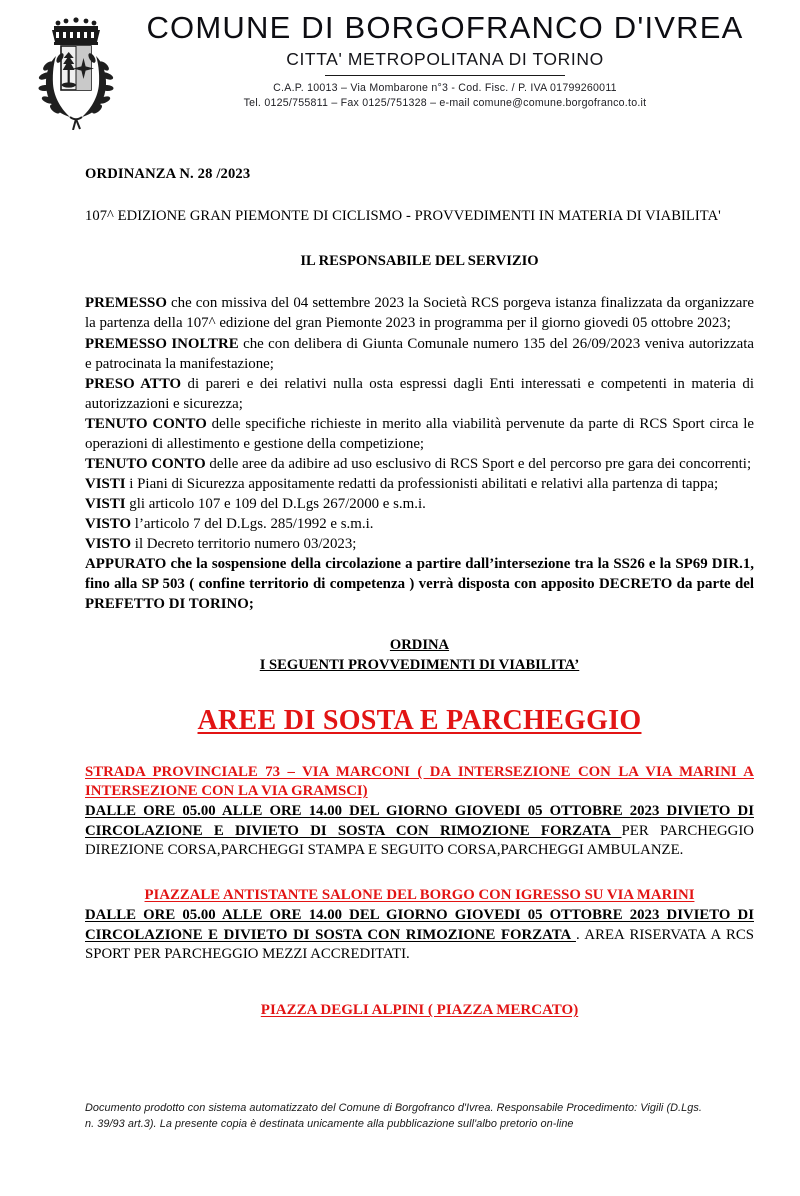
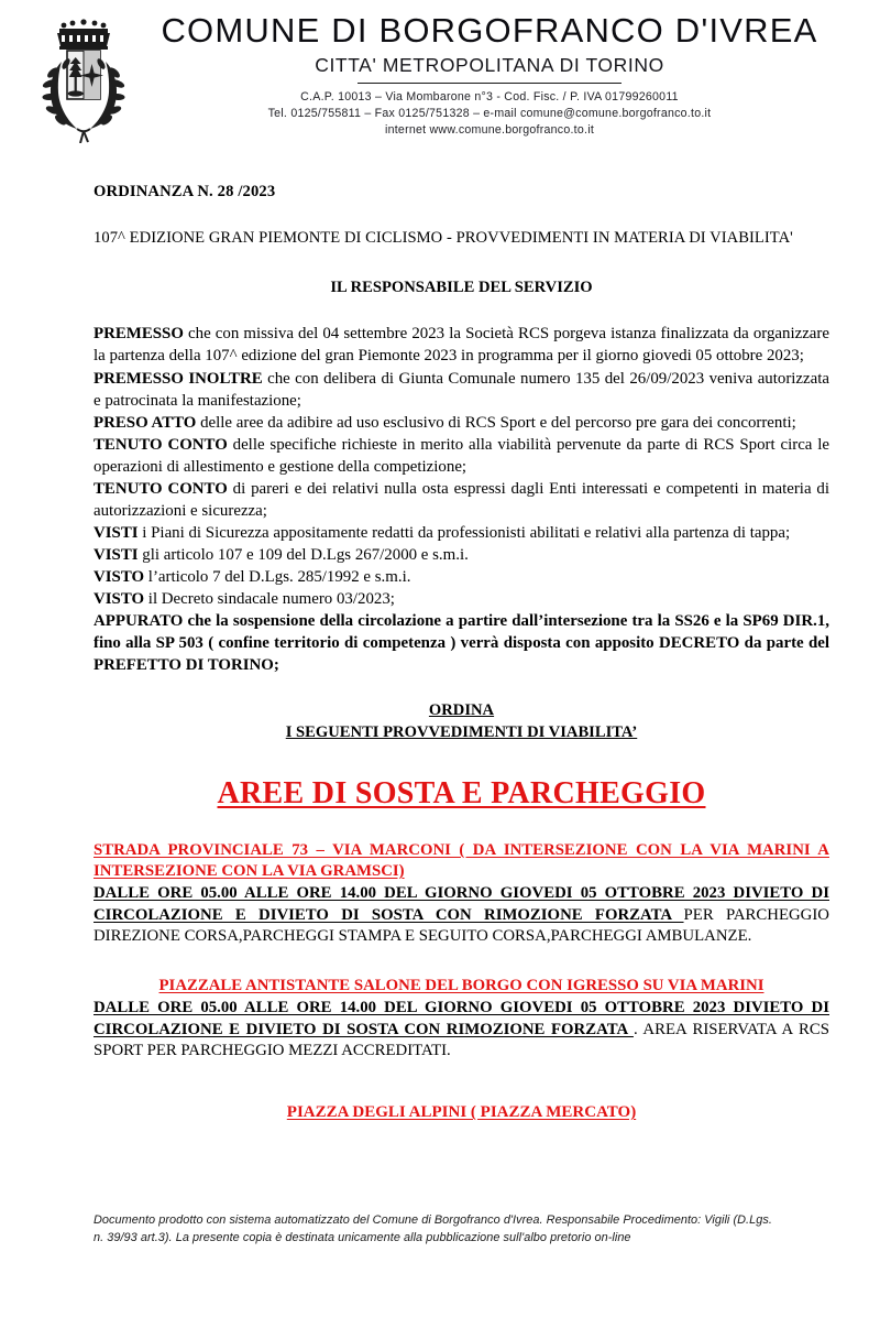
  COMUNE DI BORGOFRANCO D'IVREA
  CITTA' METROPOLITANA DI TORINO
  C.A.P. 10013 – Via Mombarone n°3 - Cod. Fisc. / P. IVA 01799260011
  Tel. 0125/755811 – Fax 0125/751328 – e-mail comune@comune.borgofranco.to.it
+ internet www.comune.borgofranco.to.it
  ORDINANZA N. 28 /2023
  107^ EDIZIONE GRAN PIEMONTE DI CICLISMO - PROVVEDIMENTI IN MATERIA DI VIABILITA'
  IL RESPONSABILE DEL SERVIZIO
  PREMESSO che con missiva del 04 settembre 2023 la Società RCS porgeva istanza finalizzata da organizzare la partenza della 107^ edizione del gran Piemonte 2023 in programma per il giorno giovedi 05 ottobre 2023;
  PREMESSO INOLTRE che con delibera di Giunta Comunale numero 135 del 26/09/2023 veniva autorizzata e patrocinata la manifestazione;
- PRESO ATTO di pareri e dei relativi nulla osta espressi dagli Enti interessati e competenti in materia di autorizzazioni e sicurezza;
+ PRESO ATTO delle aree da adibire ad uso esclusivo di RCS Sport e del percorso pre gara dei concorrenti;
  TENUTO CONTO delle specifiche richieste in merito alla viabilità pervenute da parte di RCS Sport circa le operazioni di allestimento e gestione della competizione;
- TENUTO CONTO delle aree da adibire ad uso esclusivo di RCS Sport e del percorso pre gara dei concorrenti;
+ TENUTO CONTO di pareri e dei relativi nulla osta espressi dagli Enti interessati e competenti in materia di autorizzazioni e sicurezza;
  VISTI i Piani di Sicurezza appositamente redatti da professionisti abilitati e relativi alla partenza di tappa;
  VISTI gli articolo 107 e 109 del D.Lgs 267/2000 e s.m.i.
  VISTO l’articolo 7 del D.Lgs. 285/1992 e s.m.i.
- VISTO il Decreto territorio numero 03/2023;
+ VISTO il Decreto sindacale numero 03/2023;
  APPURATO che la sospensione della circolazione a partire dall’intersezione tra la SS26 e la SP69 DIR.1, fino alla SP 503 ( confine territorio di competenza ) verrà disposta con apposito DECRETO da parte del PREFETTO DI TORINO;
  ORDINA
  I SEGUENTI PROVVEDIMENTI DI VIABILITA’
  AREE DI SOSTA E PARCHEGGIO
  STRADA PROVINCIALE 73 – VIA MARCONI ( DA INTERSEZIONE CON LA VIA MARINI A INTERSEZIONE CON LA VIA GRAMSCI)
  DALLE ORE 05.00 ALLE ORE 14.00 DEL GIORNO GIOVEDI 05 OTTOBRE 2023 DIVIETO DI CIRCOLAZIONE E DIVIETO DI SOSTA CON RIMOZIONE FORZATA PER PARCHEGGIO DIREZIONE CORSA,PARCHEGGI STAMPA E SEGUITO CORSA,PARCHEGGI AMBULANZE.
  PIAZZALE ANTISTANTE SALONE DEL BORGO CON IGRESSO SU VIA MARINI
  DALLE ORE 05.00 ALLE ORE 14.00 DEL GIORNO GIOVEDI 05 OTTOBRE 2023 DIVIETO DI CIRCOLAZIONE E DIVIETO DI SOSTA CON RIMOZIONE FORZATA . AREA RISERVATA A RCS SPORT PER PARCHEGGIO MEZZI ACCREDITATI.
  PIAZZA DEGLI ALPINI ( PIAZZA MERCATO)
  Documento prodotto con sistema automatizzato del Comune di Borgofranco d'Ivrea. Responsabile Procedimento: Vigili (D.Lgs.
  n. 39/93 art.3). La presente copia è destinata unicamente alla pubblicazione sull'albo pretorio on-line
